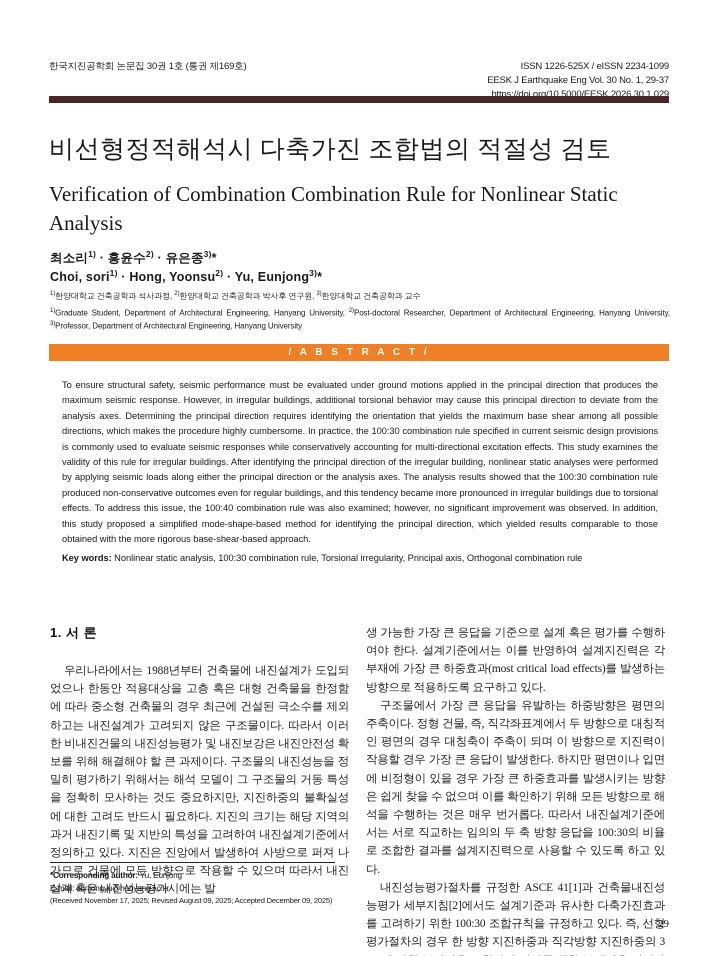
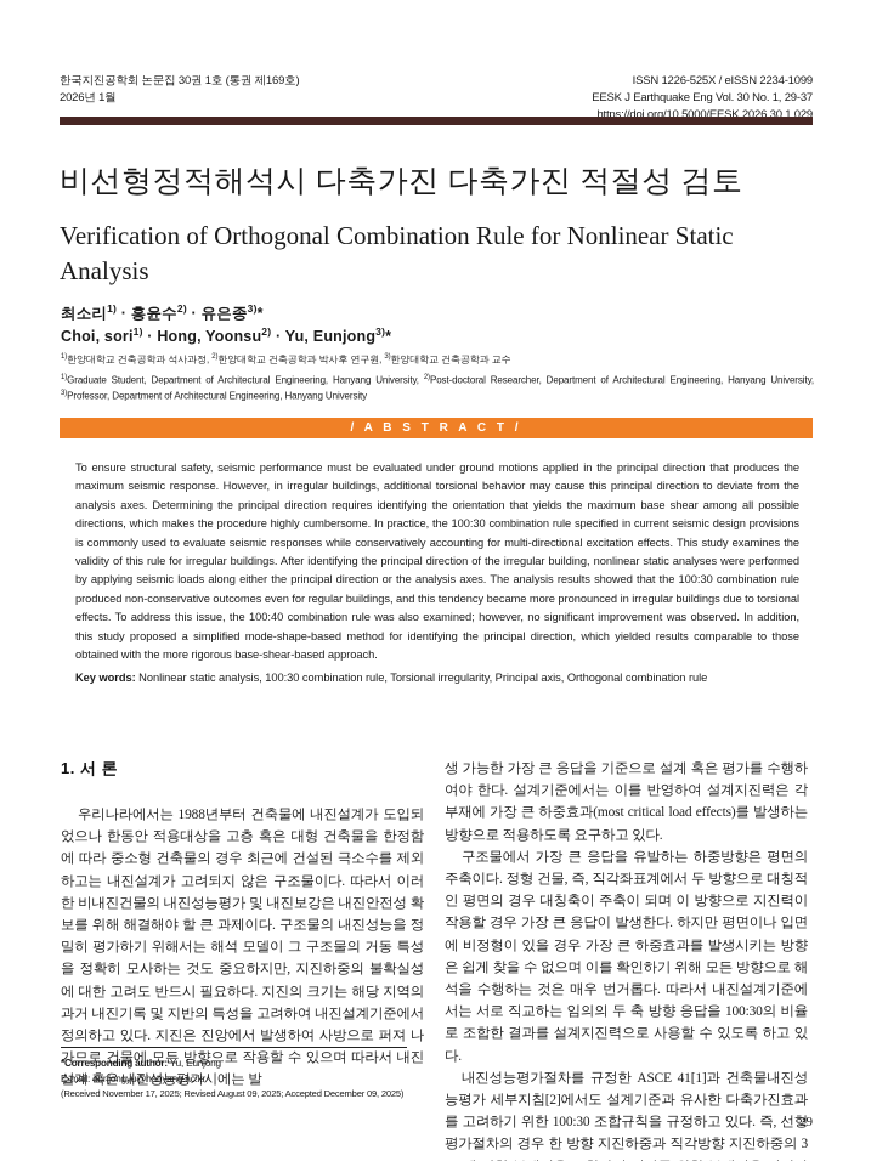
  한국지진공학회 논문집 30권 1호 (통권 제169호)
+ 2026년 1월
  ISSN 1226-525X / eISSN 2234-1099
  EESK J Earthquake Eng Vol. 30 No. 1, 29-37
  https://doi.org/10.5000/EESK.2026.30.1.029
- 비선형정적해석시 다축가진 조합법의 적절성 검토
+ 비선형정적해석시 다축가진 다축가진 적절성 검토
- Verification of Combination Combination Rule for Nonlinear Static Analysis
+ Verification of Orthogonal Combination Rule for Nonlinear Static Analysis
  최소리1) · 홍윤수2) · 유은종3)*
  Choi, sori1) · Hong, Yoonsu2) · Yu, Eunjong3)*
  한양대학교 건축공학과 석사과정, 한양대학교 건축공학과 박사후 연구원, 한양대학교 건축공학과 교수
  Graduate Student, Department of Architectural Engineering, Hanyang University, Post-doctoral Researcher, Department of Architectural Engineering, Hanyang University,Professor, Department of Architectural Engineering, Hanyang University
  / A B S T R A C T /
  To ensure structural safety, seismic performance must be evaluated under ground motions applied in the principal direction that produces the maximum seismic response. However, in irregular buildings, additional torsional behavior may cause this principal direction to deviate from the analysis axes. Determining the principal direction requires identifying the orientation that yields the maximum base shear among all possible directions, which makes the procedure highly cumbersome. In practice, the 100:30 combination rule specified in current seismic design provisions is commonly used to evaluate seismic responses while conservatively accounting for multi-directional excitation effects. This study examines the validity of this rule for irregular buildings. After identifying the principal direction of the irregular building, nonlinear static analyses were performed by applying seismic loads along either the principal direction or the analysis axes. The analysis results showed that the 100:30 combination rule produced non-conservative outcomes even for regular buildings, and this tendency became more pronounced in irregular buildings due to torsional effects. To address this issue, the 100:40 combination rule was also examined; however, no significant improvement was observed. In addition, this study proposed a simplified mode-shape-based method for identifying the principal direction, which yielded results comparable to those obtained with the more rigorous base-shear-based approach.
  Key words: Nonlinear static analysis, 100:30 combination rule, Torsional irregularity, Principal axis, Orthogonal combination rule
  1. 서 론
  우리나라에서는 1988년부터 건축물에 내진설계가 도입되었으나 한동안 적용대상을 고층 혹은 대형 건축물을 한정함에 따라 중소형 건축물의 경우 최근에 건설된 극소수를 제외하고는 내진설계가 고려되지 않은 구조물이다. 따라서 이러한 비내진건물의 내진성능평가 및 내진보강은 내진안전성 확보를 위해 해결해야 할 큰 과제이다. 구조물의 내진성능을 정밀히 평가하기 위해서는 해석 모델이 그 구조물의 거동 특성을 정확히 모사하는 것도 중요하지만, 지진하중의 불확실성에 대한 고려도 반드시 필요하다. 지진의 크기는 해당 지역의 과거 내진기록 및 지반의 특성을 고려하여 내진설계기준에서 정의하고 있다. 지진은 진앙에서 발생하여 사방으로 퍼져 나가므로 건물에 모든 방향으로 작용할 수 있으며 따라서 내진설계 혹은 내진성능평가시에는 발
  생 가능한 가장 큰 응답을 기준으로 설계 혹은 평가를 수행하여야 한다. 설계기준에서는 이를 반영하여 설계지진력은 각 부재에 가장 큰 하중효과(most critical load effects)를 발생하는 방향으로 적용하도록 요구하고 있다.
  구조물에서 가장 큰 응답을 유발하는 하중방향은 평면의 주축이다. 정형 건물, 즉, 직각좌표계에서 두 방향으로 대칭적인 평면의 경우 대칭축이 주축이 되며 이 방향으로 지진력이 작용할 경우 가장 큰 응답이 발생한다. 하지만 평면이나 입면에 비정형이 있을 경우 가장 큰 하중효과를 발생시키는 방향은 쉽게 찾을 수 없으며 이를 확인하기 위해 모든 방향으로 해석을 수행하는 것은 매우 번거롭다. 따라서 내진설계기준에서는 서로 직교하는 임의의 두 축 방향 응답을 100:30의 비율로 조합한 결과를 설계지진력으로 사용할 수 있도록 하고 있다.
  *Corresponding author: Yu, Eunjong
  E-mail: eunjongyu@hanyang.ac.kr
  (Received November 17, 2025; Revised August 09, 2025; Accepted December 09, 2025)
  29
